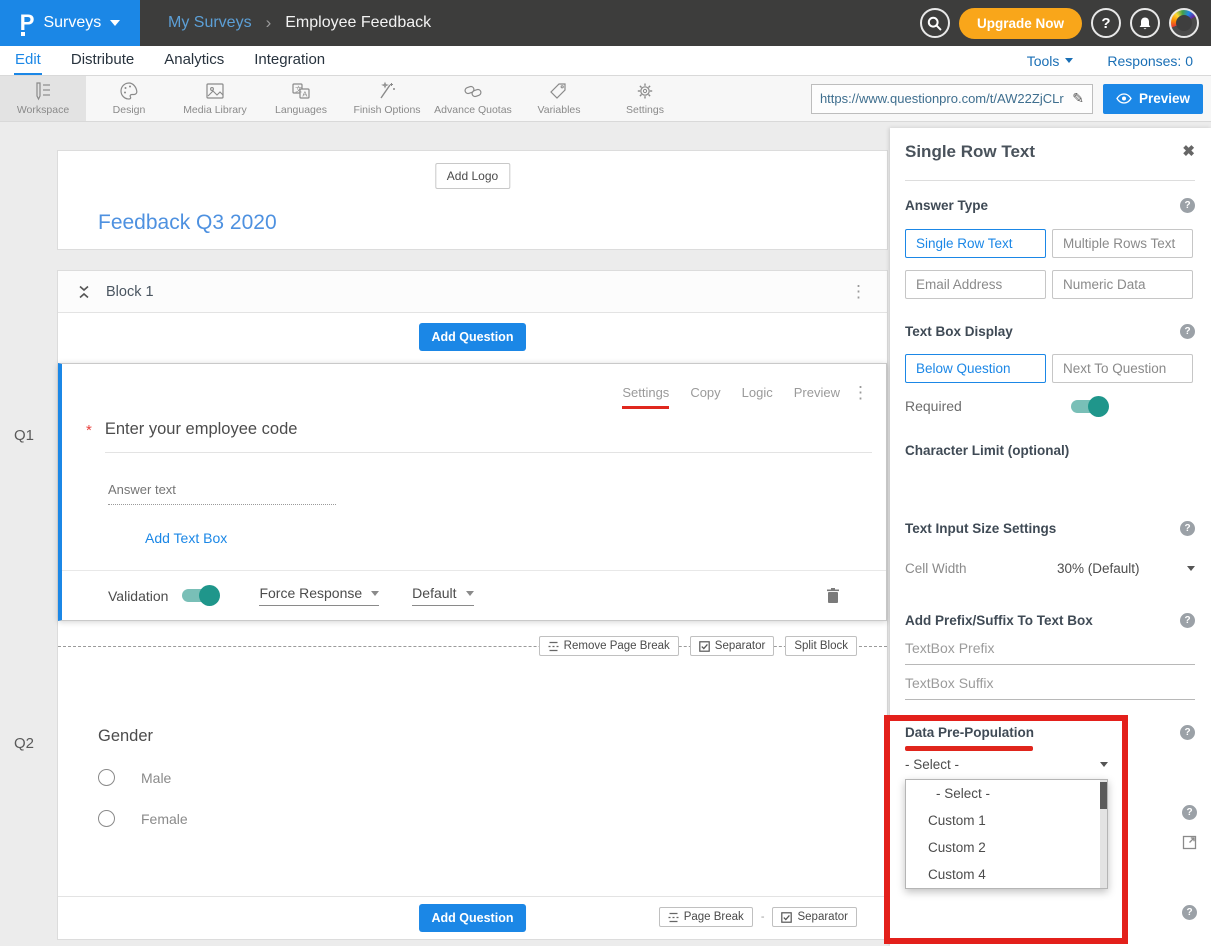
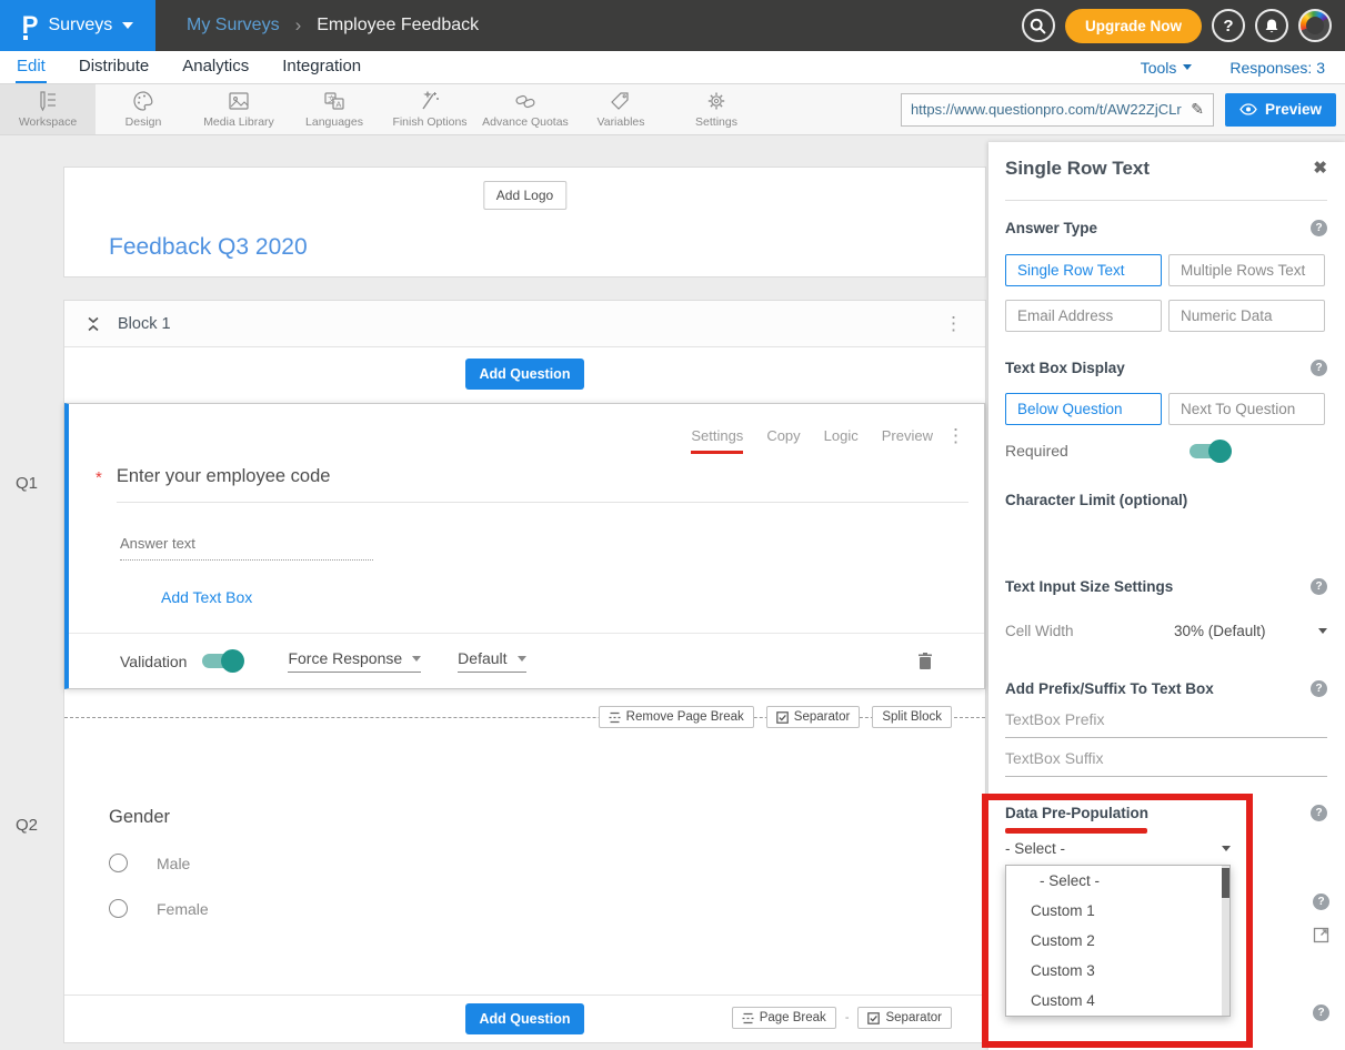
  P
  Surveys
  My Surveys
  ›
  Employee Feedback
  Upgrade Now
  ?
  Edit
  Distribute
  Analytics
  Integration
  Tools
- Responses: 0
+ Responses: 3
  Workspace
  Design
  Media Library
  A
  Languages
  Finish Options
  Advance Quotas
  Variables
  Settings
  https://www.questionpro.com/t/AW22ZjCLr
  ✎
  Preview
  Q1
  Q2
  Add Logo
  Feedback Q3 2020
  Block 1
  ⋮
  Add Question
  Settings
  Copy
  Logic
  Preview
  ⋮
  *
  Enter your employee code
  Answer text
  Add Text Box
  Validation
  Force Response
  Default
  Remove Page Break
  Separator
  Split Block
  Gender
  Male
  Female
  Add Question
  Page Break
  -
  Separator
  Single Row Text
  ✖
  Answer Type
  ?
  Single Row Text
  Multiple Rows Text
  Email Address
  Numeric Data
  Text Box Display
  ?
  Below Question
  Next To Question
  Required
  Character Limit (optional)
  Text Input Size Settings
  ?
  Cell Width
  30% (Default)
  Add Prefix/Suffix To Text Box
  ?
  TextBox Prefix
  TextBox Suffix
  Data Pre-Population
  ?
  - Select -
  - Select -
  Custom 1
  Custom 2
+ Custom 3
  Custom 4
  ?
  ?
